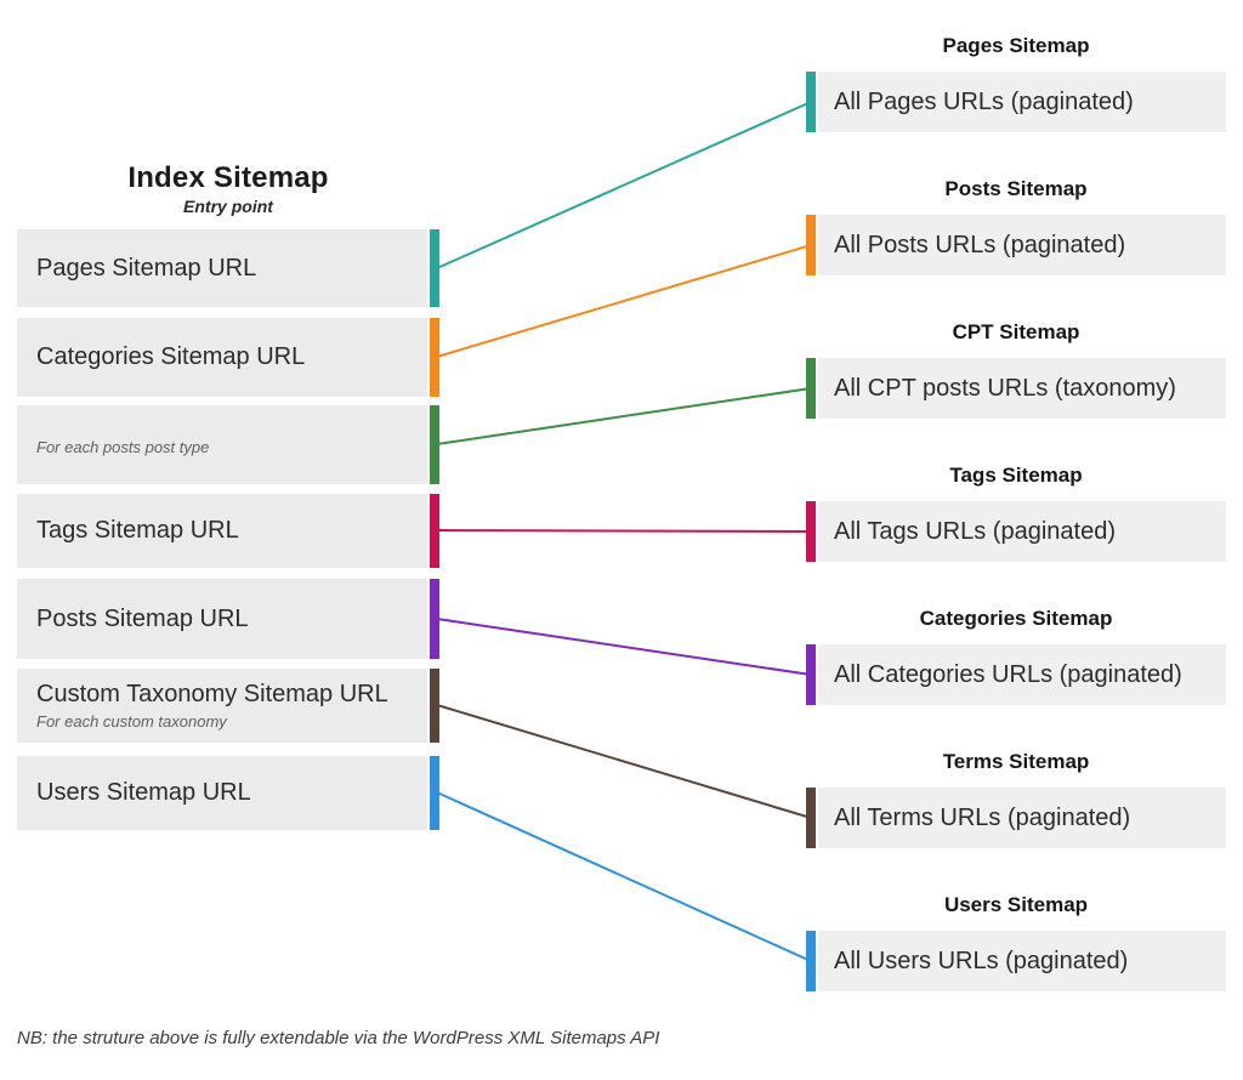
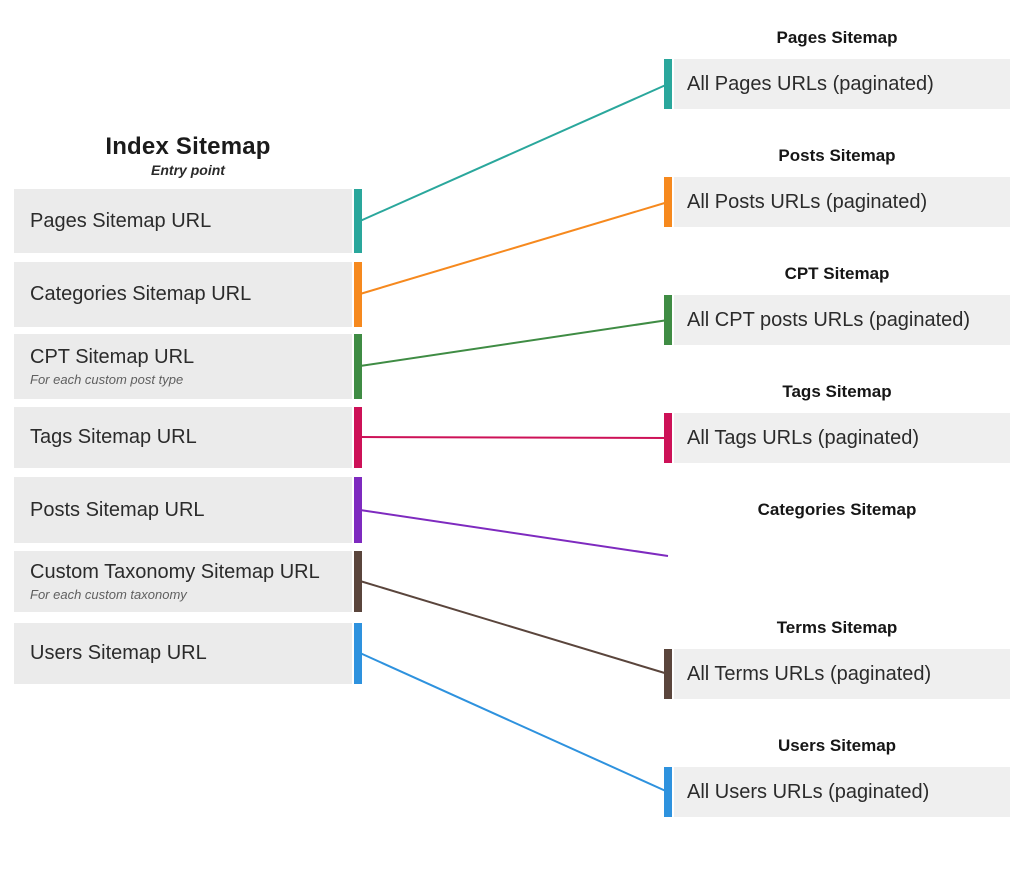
  Index Sitemap
  Entry point
  Pages Sitemap URL
  Categories Sitemap URL
+ CPT Sitemap URL
- For each posts post type
+ For each custom post type
  Tags Sitemap URL
  Posts Sitemap URL
  Custom Taxonomy Sitemap URL
  For each custom taxonomy
  Users Sitemap URL
  Pages Sitemap
  All Pages URLs (paginated)
  Posts Sitemap
  All Posts URLs (paginated)
  CPT Sitemap
- All CPT posts URLs (taxonomy)
+ All CPT posts URLs (paginated)
  Tags Sitemap
  All Tags URLs (paginated)
  Categories Sitemap
- All Categories URLs (paginated)
  Terms Sitemap
  All Terms URLs (paginated)
  Users Sitemap
  All Users URLs (paginated)
- NB: the struture above is fully extendable via the WordPress XML Sitemaps API
